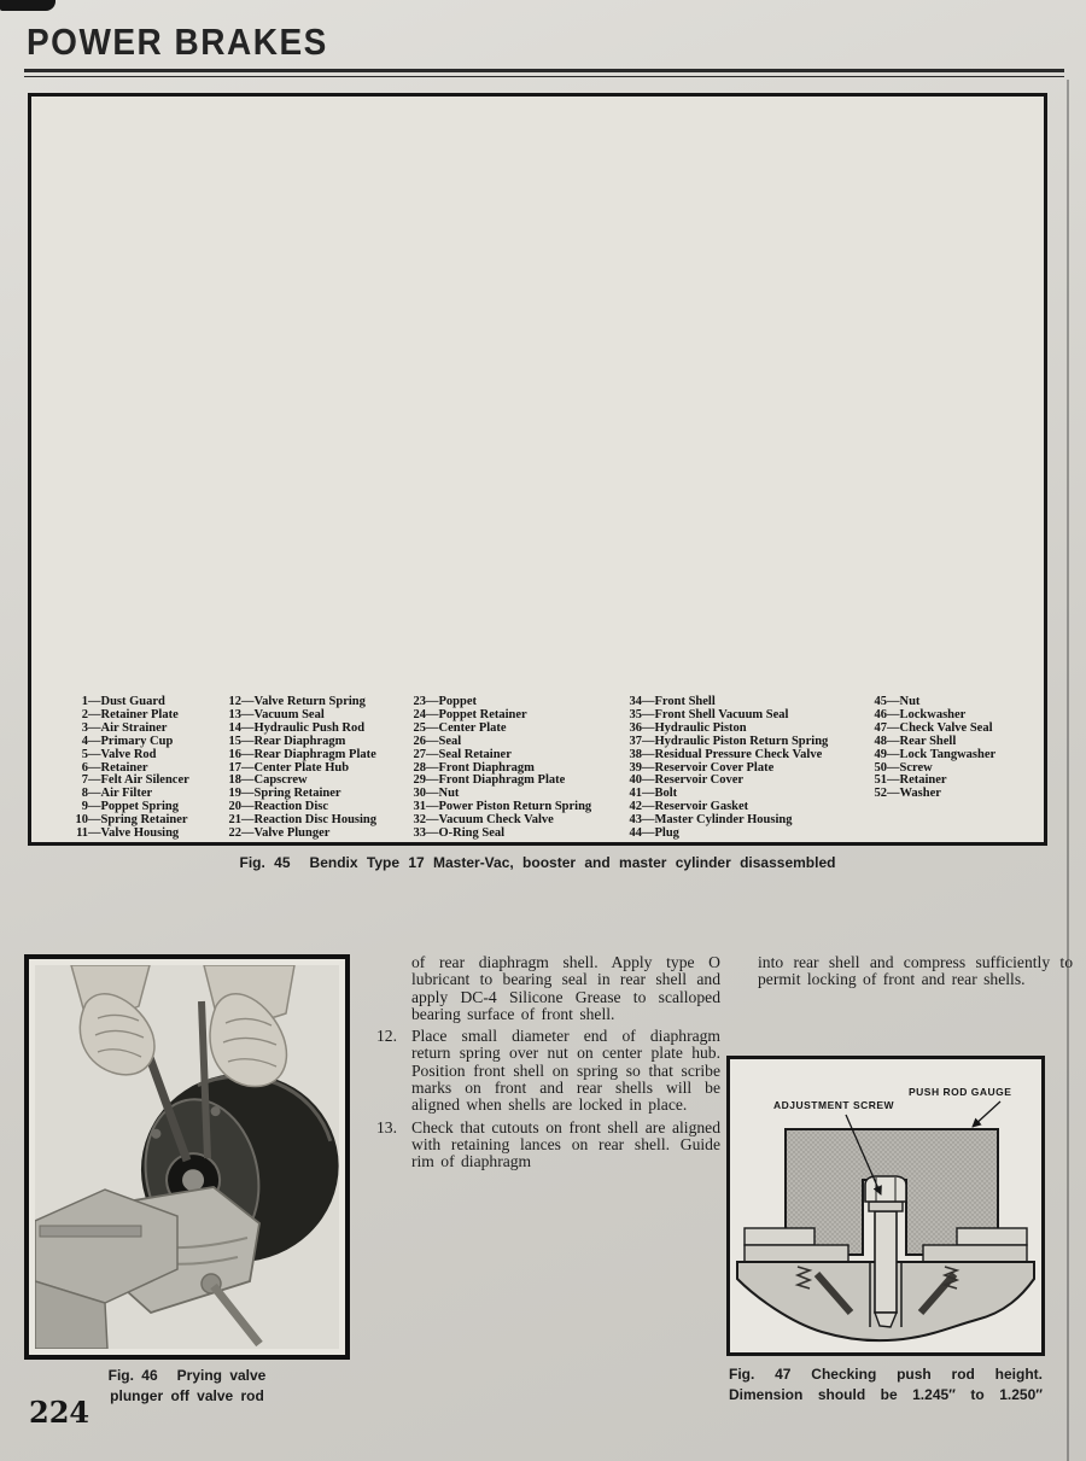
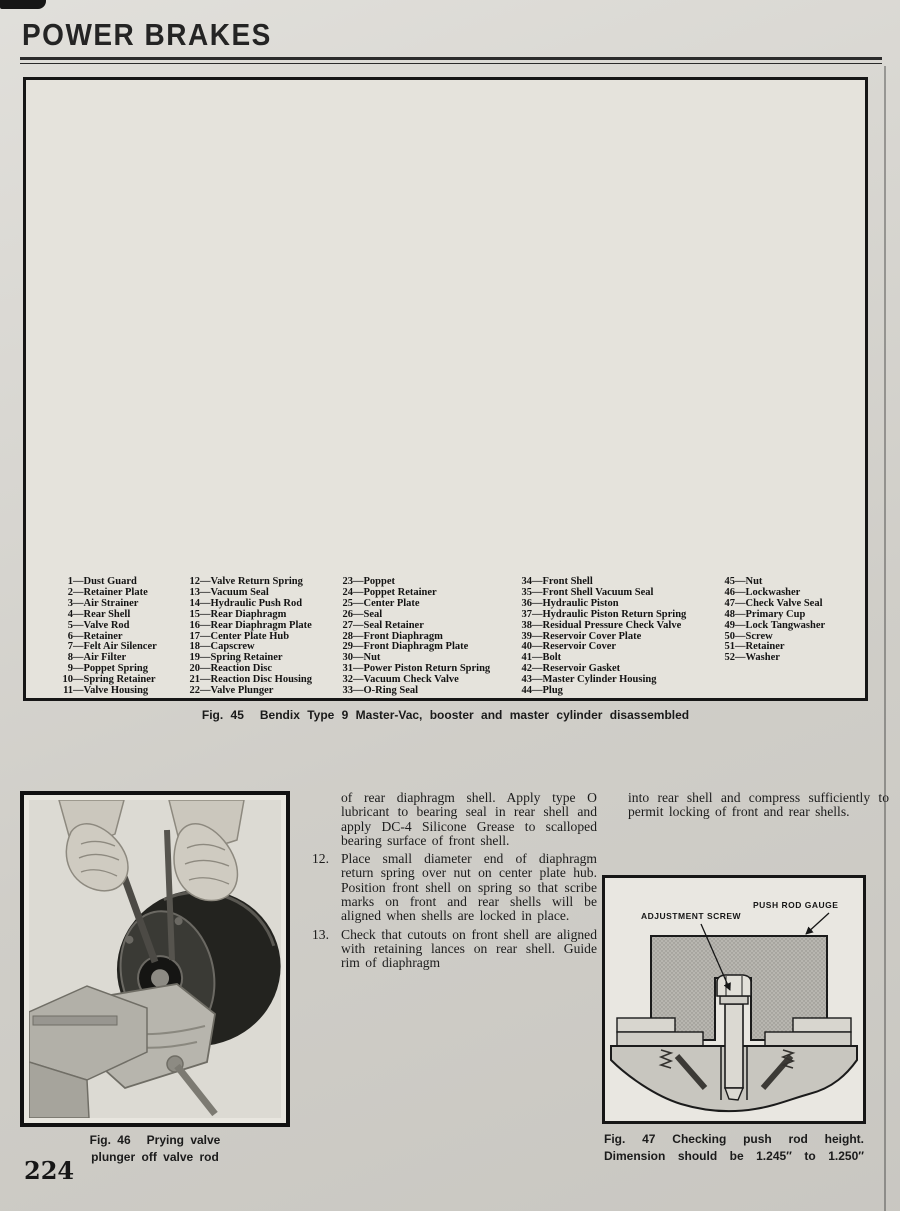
  POWER BRAKES
  1—Dust Guard
  2—Retainer Plate
  3—Air Strainer
- 4—Primary Cup
+ 4—Rear Shell
  5—Valve Rod
  6—Retainer
  7—Felt Air Silencer
  8—Air Filter
  9—Poppet Spring
  10—Spring Retainer
  11—Valve Housing
  12—Valve Return Spring
  13—Vacuum Seal
  14—Hydraulic Push Rod
  15—Rear Diaphragm
  16—Rear Diaphragm Plate
  17—Center Plate Hub
  18—Capscrew
  19—Spring Retainer
  20—Reaction Disc
  21—Reaction Disc Housing
  22—Valve Plunger
  23—Poppet
  24—Poppet Retainer
  25—Center Plate
  26—Seal
  27—Seal Retainer
  28—Front Diaphragm
  29—Front Diaphragm Plate
  30—Nut
  31—Power Piston Return Spring
  32—Vacuum Check Valve
  33—O-Ring Seal
  34—Front Shell
  35—Front Shell Vacuum Seal
  36—Hydraulic Piston
  37—Hydraulic Piston Return Spring
  38—Residual Pressure Check Valve
  39—Reservoir Cover Plate
  40—Reservoir Cover
  41—Bolt
  42—Reservoir Gasket
  43—Master Cylinder Housing
  44—Plug
  45—Nut
  46—Lockwasher
  47—Check Valve Seal
- 48—Rear Shell
+ 48—Primary Cup
  49—Lock Tangwasher
  50—Screw
  51—Retainer
  52—Washer
- Fig. 45 Bendix Type 17 Master-Vac, booster and master cylinder disassembled
+ Fig. 45 Bendix Type 9 Master-Vac, booster and master cylinder disassembled
  Fig. 46 Prying valve
  plunger off valve rod
  224
  of rear diaphragm shell. Apply type O lubricant to bearing seal in rear shell and apply DC-4 Silicone Grease to scalloped bearing surface of front shell.
  12.
  Place small diameter end of diaphragm return spring over nut on center plate hub. Position front shell on spring so that scribe marks on front and rear shells will be aligned when shells are locked in place.
  13.
  Check that cutouts on front shell are aligned with retaining lances on rear shell. Guide rim of diaphragm
  into rear shell and compress sufficiently to permit locking of front and rear shells.
  ADJUSTMENT SCREW
  PUSH ROD GAUGE
  Fig. 47 Checking push rod height.
  Dimension should be 1.245″ to 1.250″
